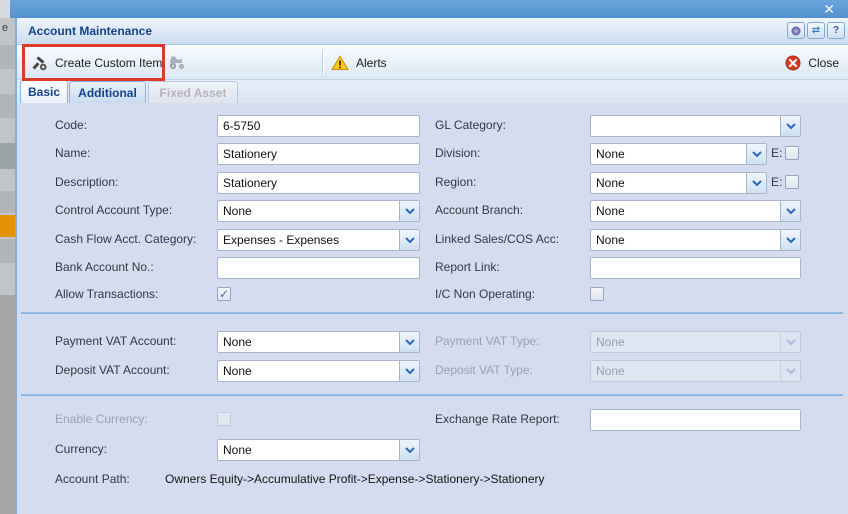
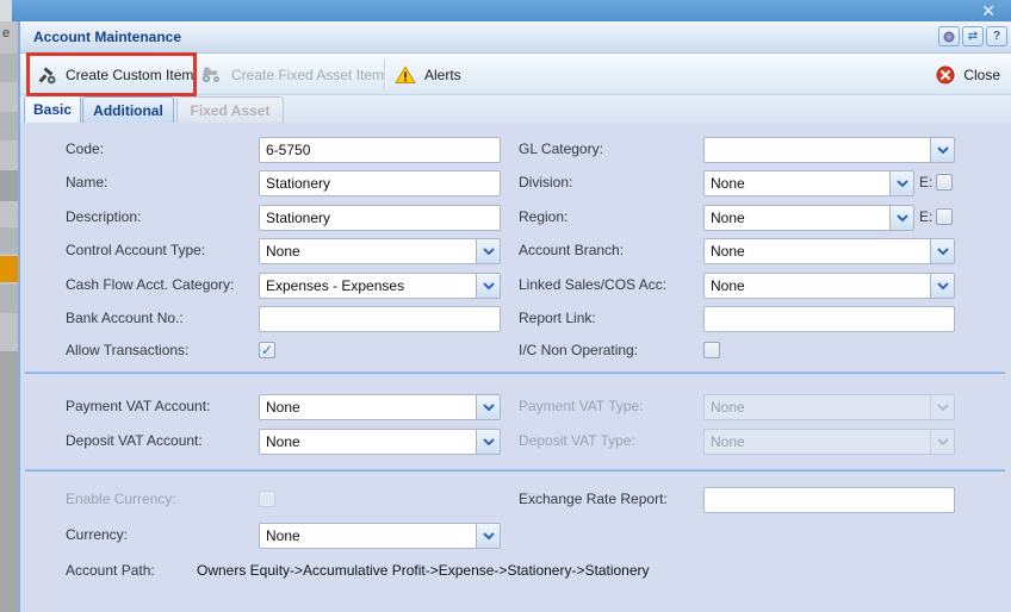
  e
  ✕
  Account Maintenance
  ⇄
  ?
  Create Custom Item
+ Create Fixed Asset Item
  Alerts
  Close
  Basic
  Additional
  Fixed Asset
  Code:
  6-5750
  Name:
  Stationery
  Description:
  Stationery
  Control Account Type:
  None
  Cash Flow Acct. Category:
  Expenses - Expenses
  Bank Account No.:
  Allow Transactions:
  ✓
  GL Category:
  Division:
  None
  E:
  Region:
  None
  E:
  Account Branch:
  None
  Linked Sales/COS Acc:
  None
  Report Link:
  I/C Non Operating:
  Payment VAT Account:
  None
  Deposit VAT Account:
  None
  Payment VAT Type:
  None
  Deposit VAT Type:
  None
  Enable Currency:
  Exchange Rate Report:
  Currency:
  None
  Account Path:
  Owners Equity->Accumulative Profit->Expense->Stationery->Stationery
